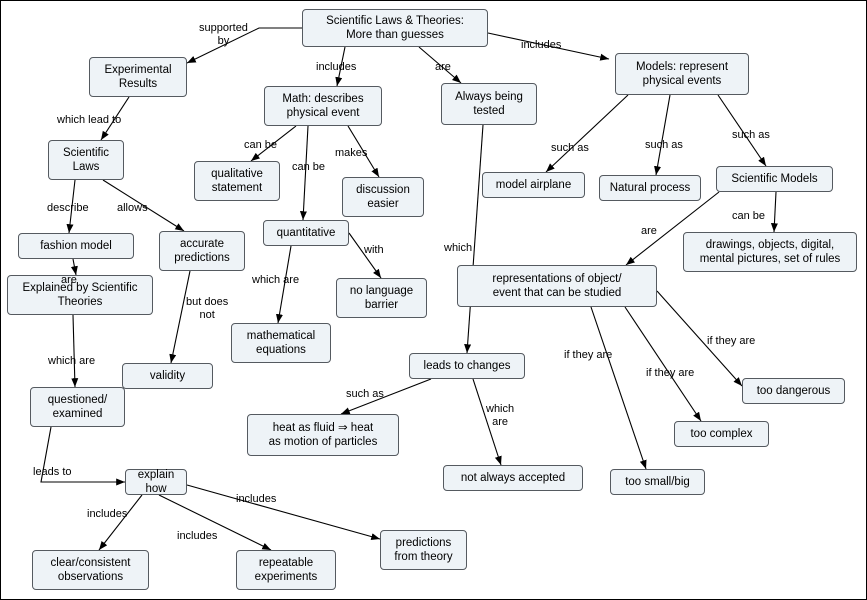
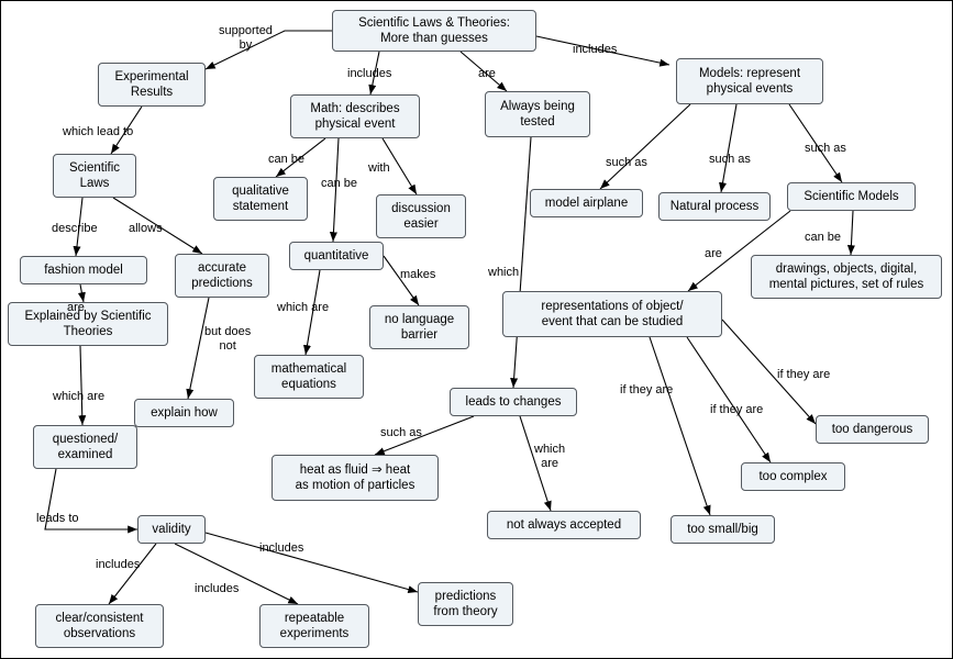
  Scientific Laws & Theories:
  More than guesses
  Experimental
  Results
  Math: describes
  physical event
  Always being
  tested
  Models: represent
  physical events
  Scientific
  Laws
  qualitative
  statement
  discussion
  easier
  model airplane
  Natural process
  Scientific Models
  fashion model
  accurate
  predictions
  quantitative
  drawings, objects, digital,
  mental pictures, set of rules
  Explained by Scientific
  Theories
  no language
  barrier
  representations of object/
  event that can be studied
  mathematical
  equations
- validity
+ explain how
  too dangerous
  leads to changes
  questioned/
  examined
  too complex
  heat as fluid ⇒ heat
  as motion of particles
  too small/big
  not always accepted
- explain how
+ validity
  predictions
  from theory
  repeatable
  experiments
  clear/consistent
  observations
  supported
  by
  includes
  are
  includes
  which lead to
  can be
  can be
- makes
+ with
  such as
  such as
  such as
  describe
  allows
  can be
  are
  are
  which are
- with
+ makes
  but does
  not
  which are
  which
  if they are
  if they are
  if they are
  such as
  which
  are
  leads to
  includes
  includes
  includes
